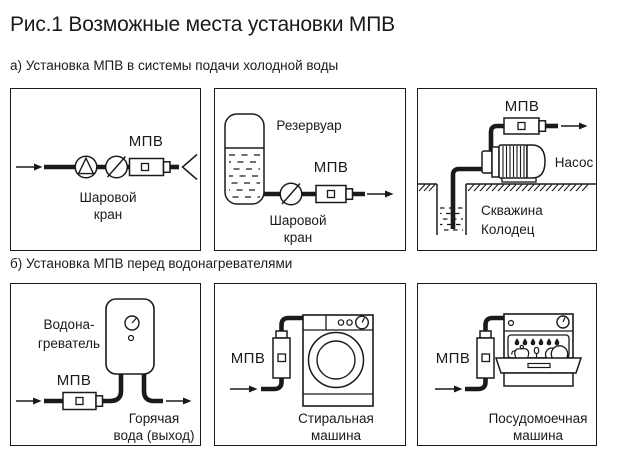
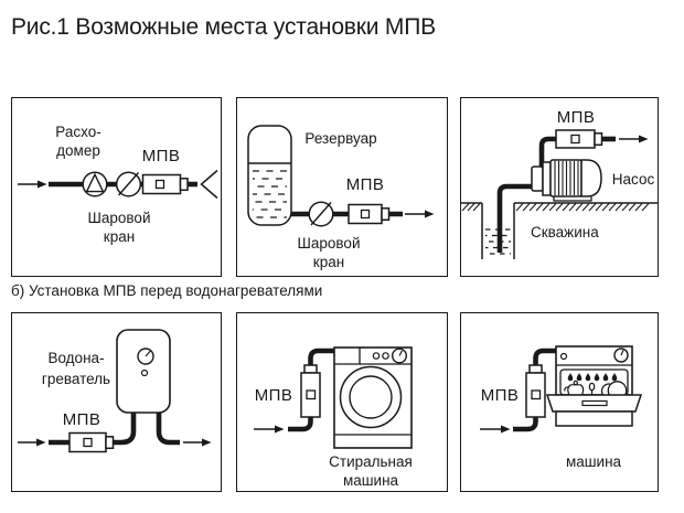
  Рис.1 Возможные места установки МПВ
- а) Установка МПВ в системы подачи холодной воды
  б) Установка МПВ перед водонагревателями
+ Расхо-
+ домер
  МПВ
  Шаровой
  кран
  Резервуар
  МПВ
  Шаровой
  кран
  МПВ
  Насос
  Скважина
- Колодец
  Водона-
  греватель
  МПВ
- Горячая
- вода (выход)
  МПВ
  Стиральная
  машина
  МПВ
- Посудомоечная
  машина
